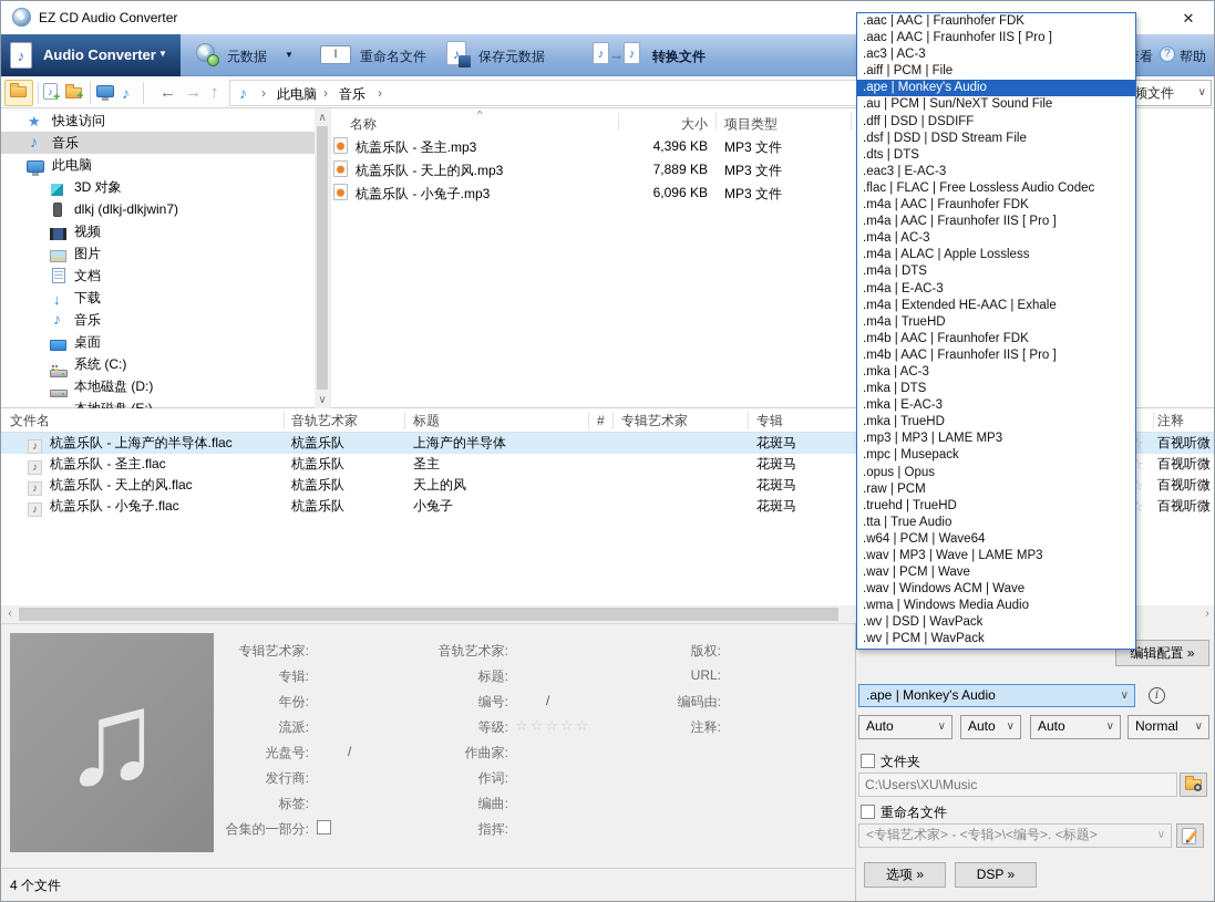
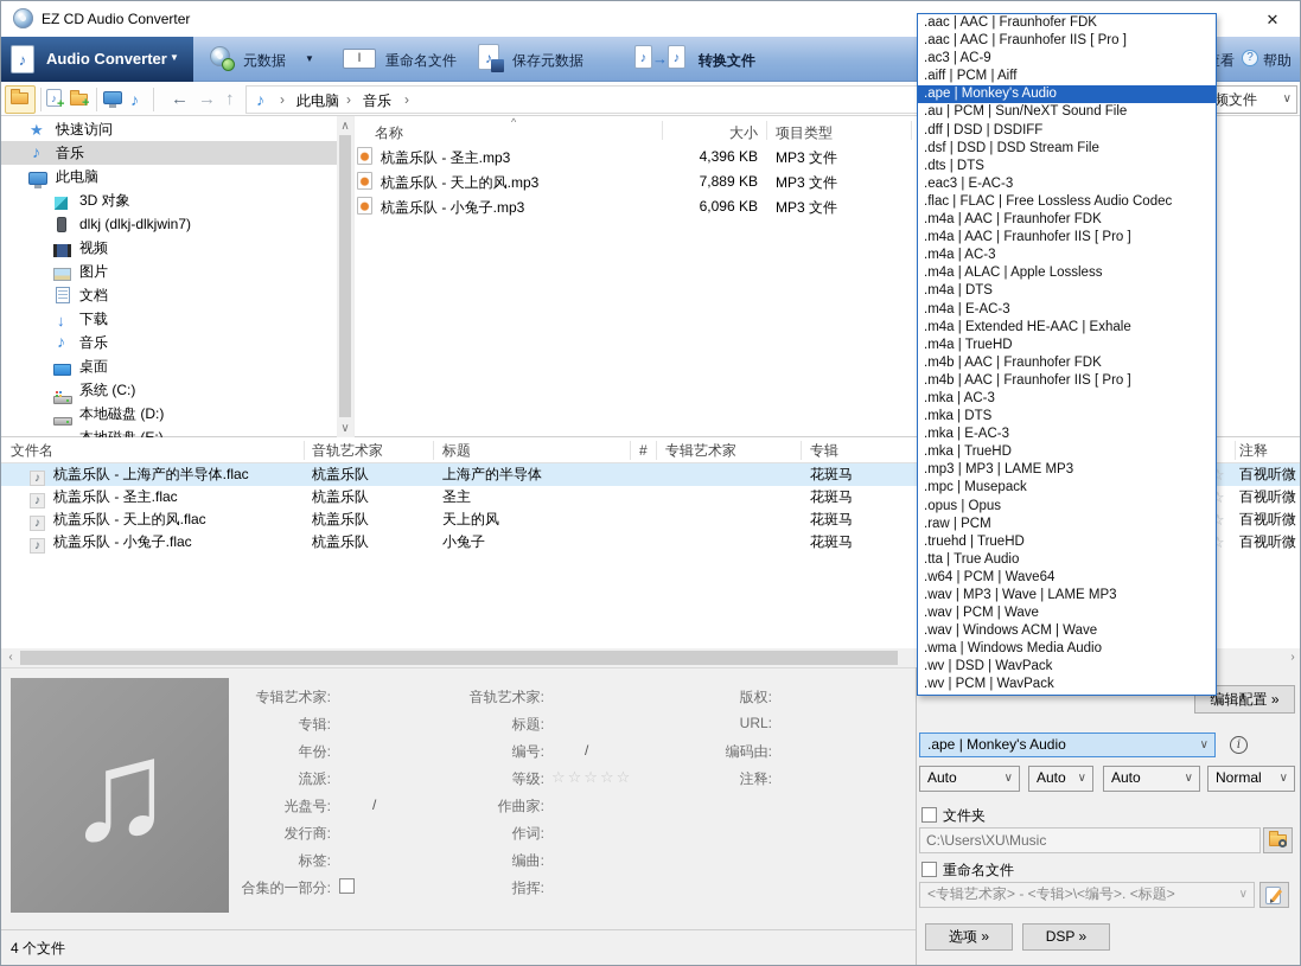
  EZ CD Audio Converter
  ✕
  ♪
  Audio Converter
  ▼
  元数据
  ▼
  I
  重命名文件
  ♪
  保存元数据
  ♪
  →
  ♪
  转换文件
  ?
  帮助
  ♪
  +
  +
  ♪
  ←
  →
  ↑
  ♪
  ›
  此电脑
  ›
  音乐
  ›
  频文件
  ∨
  ★
  快速访问
  ♪
  音乐
  此电脑
  3D 对象
  dlkj (dlkj-dlkjwin7)
  视频
  图片
  文档
  ↓
  下载
  ♪
  音乐
  桌面
  系统 (C:)
  本地磁盘 (D:)
  ∧
  ∨
  ^
  名称
  大小
  项目类型
  杭盖乐队 - 圣主.mp3
  4,396 KB
  MP3 文件
  杭盖乐队 - 天上的风.mp3
  7,889 KB
  MP3 文件
  杭盖乐队 - 小兔子.mp3
  6,096 KB
  MP3 文件
  文件名
  音轨艺术家
  标题
  #
  专辑艺术家
  专辑
  注释
  ♪
  杭盖乐队 - 上海产的半导体.flac
  杭盖乐队
  上海产的半导体
  花斑马
  ☆
  百视听微
  ♪
  杭盖乐队 - 圣主.flac
  杭盖乐队
  圣主
  花斑马
  ☆
  百视听微
  ♪
  杭盖乐队 - 天上的风.flac
  杭盖乐队
  天上的风
  花斑马
  ☆
  百视听微
  ♪
  杭盖乐队 - 小兔子.flac
  杭盖乐队
  小兔子
  花斑马
  ☆
  百视听微
  ‹
  ›
  ♫
  专辑艺术家:
  专辑:
  年份:
  流派:
  光盘号:
  /
  发行商:
  标签:
  合集的一部分:
  音轨艺术家:
  标题:
  编号:
  /
  等级:
  ☆☆☆☆☆
  作曲家:
  作词:
  编曲:
  指挥:
  版权:
  URL:
  编码由:
  注释:
  编辑配置 »
  .ape | Monkey's Audio
  ∨
  i
  Auto
  ∨
  Auto
  ∨
  Auto
  ∨
  Normal
  ∨
  文件夹
  C:\Users\XU\Music
  重命名文件
  <专辑艺术家> - <专辑>\<编号>. <标题>
  ∨
  选项 »
  DSP »
  4 个文件
  .aac | AAC | Fraunhofer FDK
  .aac | AAC | Fraunhofer IIS [ Pro ]
- .ac3 | AC-3
+ .ac3 | AC-9
- .aiff | PCM | File
+ .aiff | PCM | Aiff
  .ape | Monkey's Audio
  .au | PCM | Sun/NeXT Sound File
  .dff | DSD | DSDIFF
  .dsf | DSD | DSD Stream File
  .dts | DTS
  .eac3 | E-AC-3
  .flac | FLAC | Free Lossless Audio Codec
  .m4a | AAC | Fraunhofer FDK
  .m4a | AAC | Fraunhofer IIS [ Pro ]
  .m4a | AC-3
  .m4a | ALAC | Apple Lossless
  .m4a | DTS
  .m4a | E-AC-3
  .m4a | Extended HE-AAC | Exhale
  .m4a | TrueHD
  .m4b | AAC | Fraunhofer FDK
  .m4b | AAC | Fraunhofer IIS [ Pro ]
  .mka | AC-3
  .mka | DTS
  .mka | E-AC-3
  .mka | TrueHD
  .mp3 | MP3 | LAME MP3
  .mpc | Musepack
  .opus | Opus
  .raw | PCM
  .truehd | TrueHD
  .tta | True Audio
  .w64 | PCM | Wave64
  .wav | MP3 | Wave | LAME MP3
  .wav | PCM | Wave
  .wav | Windows ACM | Wave
  .wma | Windows Media Audio
  .wv | DSD | WavPack
  .wv | PCM | WavPack
